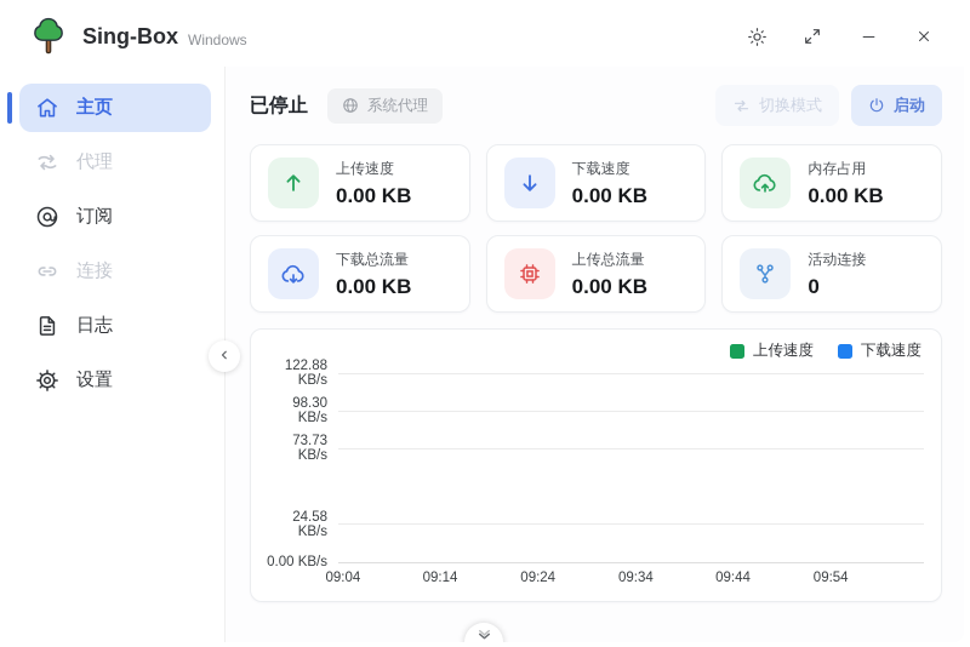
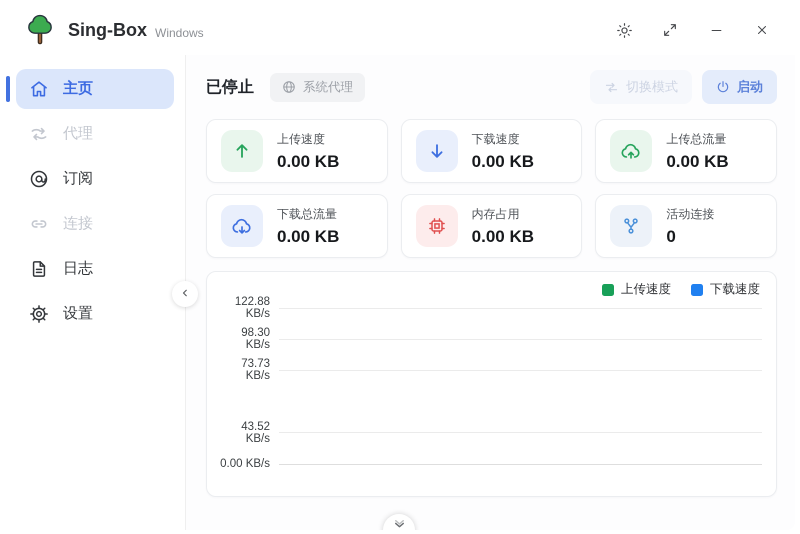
  Sing-Box
  Windows
  主页
  代理
  订阅
  连接
  日志
  设置
  已停止
  系统代理
  切换模式
  启动
  上传速度
  0.00 KB
  下载速度
  0.00 KB
- 内存占用
+ 上传总流量
  0.00 KB
  下载总流量
  0.00 KB
- 上传总流量
+ 内存占用
  0.00 KB
  活动连接
  0
  上传速度
  下载速度
  122.88 KB/s
  98.30 KB/s
  73.73 KB/s
- 24.58 KB/s
+ 43.52 KB/s
  0.00 KB/s
- 09:04
- 09:14
- 09:24
- 09:34
- 09:44
- 09:54
